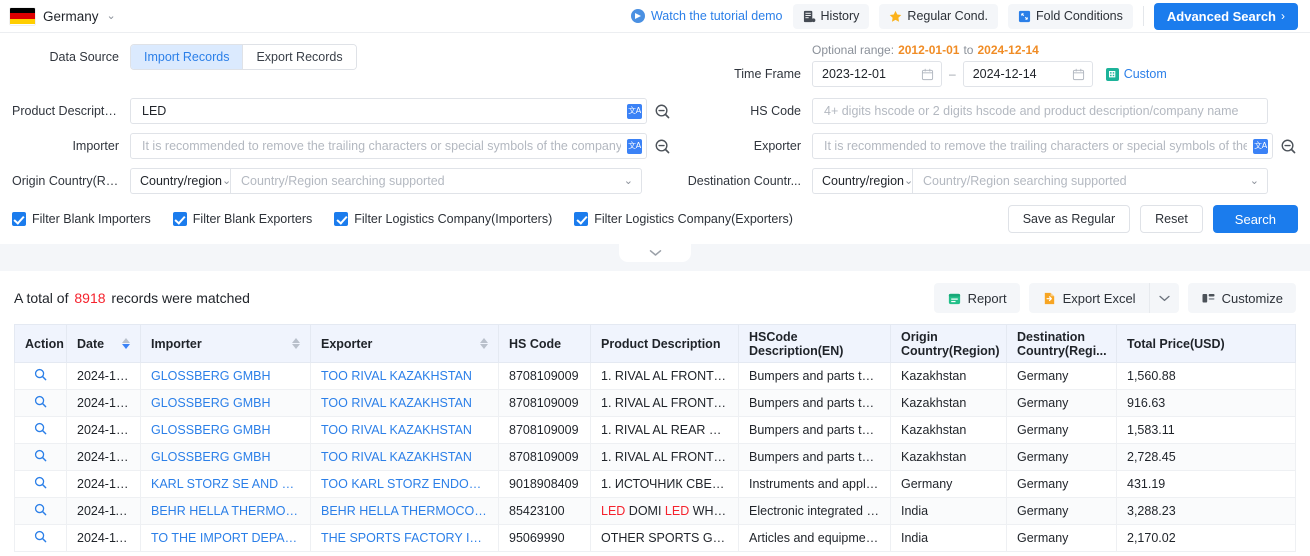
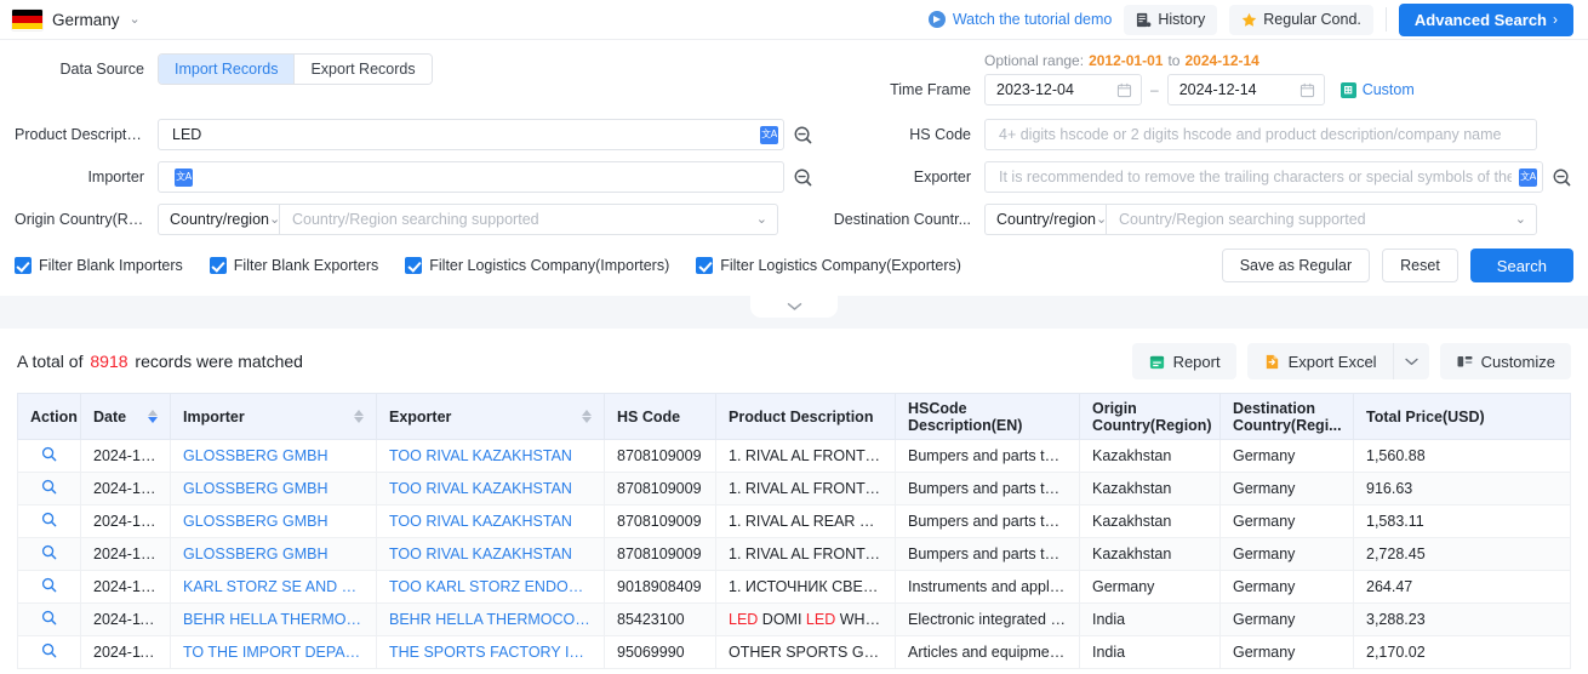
  Germany
  ⌄
  Watch the tutorial demo
  History
  Regular Cond.
- Fold Conditions
  Advanced Search
  ›
  Data Source
  Import Records
  Export Records
  Optional range:
  2012-01-01
  to
  2024-12-14
  Time Frame
- 2023-12-01
+ 2023-12-04
  –
  2024-12-14
  ⊞
  Custom
  Product Description
  LED
  文A
  HS Code
  4+ digits hscode or 2 digits hscode and product description/company name
  Importer
- It is recommended to remove the trailing characters or special symbols of the company
  文A
  Exporter
  It is recommended to remove the trailing characters or special symbols of the
  文A
  Origin Country(Regi..
  Country/region
  ⌄
  Country/Region searching supported
  ⌄
  Destination Countr...
  Country/region
  ⌄
  Country/Region searching supported
  ⌄
  Filter Blank Importers
  Filter Blank Exporters
  Filter Logistics Company(Importers)
  Filter Logistics Company(Exporters)
  Save as Regular
  Reset
  Search
  A total of 8918 records were matched
  Report
  Export Excel
  Customize
  Action	Date	Importer	Exporter	HS Code	Product Description	HSCode Description(EN)	Origin Country(Region)	Destination Country(Regi...	Total Price(USD)
  	2024-12-10	GLOSSBERG GMBH	TOO RIVAL KAZAKHSTAN	8708109009	1. RIVAL AL FRONT BU	Bumpers and parts thereo	Kazakhstan	Germany	1,560.88
  	2024-12-10	GLOSSBERG GMBH	TOO RIVAL KAZAKHSTAN	8708109009	1. RIVAL AL FRONT BU	Bumpers and parts thereo	Kazakhstan	Germany	916.63
  	2024-12-10	GLOSSBERG GMBH	TOO RIVAL KAZAKHSTAN	8708109009	1. RIVAL AL REAR BAR	Bumpers and parts thereo	Kazakhstan	Germany	1,583.11
  	2024-12-10	GLOSSBERG GMBH	TOO RIVAL KAZAKHSTAN	8708109009	1. RIVAL AL FRONT BU	Bumpers and parts thereo	Kazakhstan	Germany	2,728.45
- 	2024-12-10	KARL STORZ SE AND CO K	TOO KARL STORZ ENDOSCO	9018908409	1. ИСТОЧНИК СВЕТА Э	Instruments and applianc.	Germany	Germany	431.19
+ 	2024-12-10	KARL STORZ SE AND CO K	TOO KARL STORZ ENDOSCO	9018908409	1. ИСТОЧНИК СВЕТА Э	Instruments and applianc.	Germany	Germany	264.47
  	2024-11-30	BEHR HELLA THERMOCON	BEHR HELLA THERMOCONTR	85423100	LED DOMI LED WHITE,	Electronic integrated circu	India	Germany	3,288.23
  	2024-11-30	TO THE IMPORT DEPARTM	THE SPORTS FACTORY INTE	95069990	OTHER SPORTS GOOD	Articles and equipment fo	India	Germany	2,170.02
